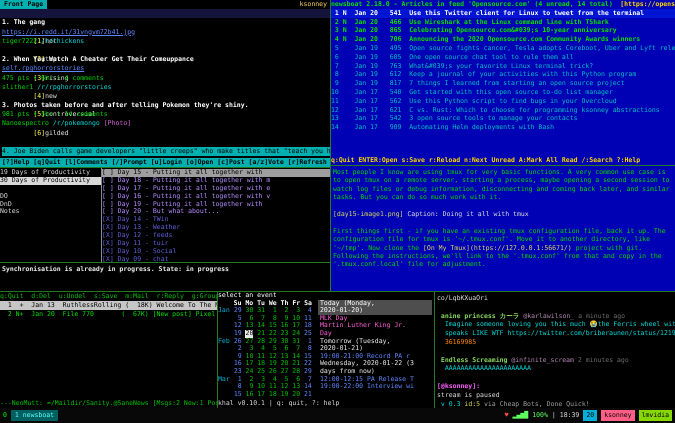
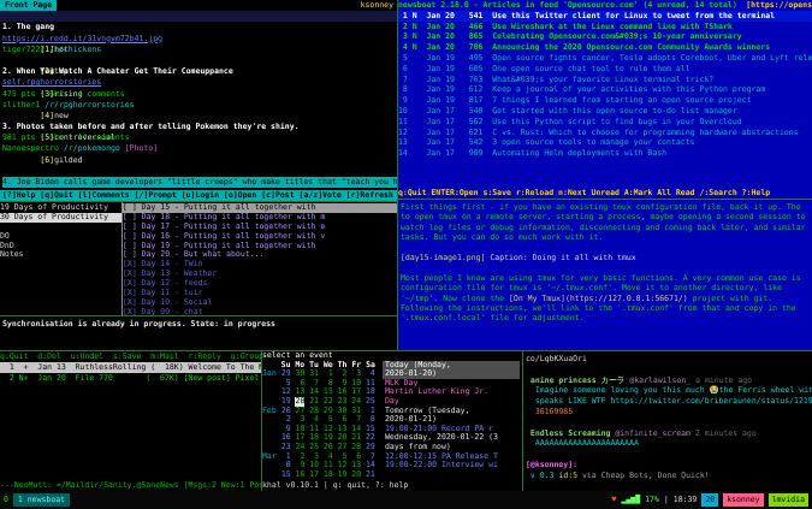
  Front Page
  ksonney
  [1]hot [2]top [3]rising [4]new [5]controversial [6]gilded
  1. The gang
  https://i.redd.it/31vngvm72b41.jpg
  tiger7222 /r/chickens
  2. When You Watch A Cheater Get Their Comeuppance
  self.rpghorrorstories
  475 pts • 6hr • 4 comments
  slither1 /r/rpghorrorstories
  3. Photos taken before and after telling Pokemon they're shiny.
  981 pts • 5hr • 14 comments
  Nanoespectro /r/pokemongo [Photo]
  4. Joe Biden calls game developers "little creeps" who make titles that "teach you h
  [?]Help [q]Quit [l]Comments [/]Prompt [u]Login [o]Open [c]Post [a/z]Vote [r]Refresh
  newsboat 2.18.0 - Articles in feed 'Opensource.com' (4 unread, 14 total)
  [https://opens
  1 N Jan 20 541 Use this Twitter client for Linux to tweet from the terminal
  2 N Jan 20 466 Use Wireshark at the Linux command line with TShark
  3 N Jan 20 865 Celebrating Opensource.com&#039;s 10-year anniversary
  4 N Jan 20 706 Announcing the 2020 Opensource.com Community Awards winners
  5 Jan 19 495 Open source fights cancer, Tesla adopts Coreboot, Uber and Lyft rele
  6 Jan 19 605 One open source chat tool to rule them all
  8 Jan 19 612 Keep a journal of your activities with this Python program
  9 Jan 19 817 7 things I learned from starting an open source project
  10 Jan 17 540 Get started with this open source to-do list manager
  11 Jan 17 562 Use this Python script to find bugs in your Overcloud
- 12 Jan 17 621 C vs. Rust: Which to choose for programming ksonney abstractions
+ 12 Jan 17 621 C vs. Rust: Which to choose for programming hardware abstractions
  13 Jan 17 542 3 open source tools to manage your contacts
  q:Quit ENTER:Open s:Save r:Reload n:Next Unread A:Mark All Read /:Search ?:Help
- Most people I know are using tmux for very basic functions. A very common use case is
+ First things first - if you have an existing tmux configuration file, back it up. The
  to open tmux on a remote server, starting a process, maybe opening a second session to
  watch log files or debug information, disconnecting and coming back later, and similar
  tasks. But you can do so much work with it.
  [day15-image1.png] Caption: Doing it all with tmux
- First things first - if you have an existing tmux configuration file, back it up. The
+ Most people I know are using tmux for very basic functions. A very common use case is
  configuration file for tmux is '~/.tmux.conf'. Move it to another directory, like
  '~/tmp'. Now clone the [On My Tmux](https://127.0.0.1:56671/) project with git.
  '.tmux.conf.local' file for adjustment.
  19 Days of Productivity
  30 Days of Productivity
  DO
  DnD
  Notes
  [ ] Day 15 - Putting it all together with
  [ ] Day 18 - Putting it all together with m
  [ ] Day 17 - Putting it all together with e
  [ ] Day 16 - Putting it all together with v
  [ ] Day 19 - Putting it all together with
  [ ] Day 20 - But what about...
  [X] Day 14 - TWin
  [X] Day 13 - Weather
  [X] Day 12 - feeds
  [X] Day 11 - tuir
  [X] Day 10 - Social
  [X] Day 09 - chat
  Synchronisation is already in progress. State: in progress
  q:Quit d:Del u:Undel s:Save m:Mail r:Reply g:Grou
  1 + Jan 13 RuthlessRolling ( 18K) Welcome To The
  select an event
  Su Mo Tu We Th Fr Sa
  Jan 29 30 31 1 2 3 4
  5 6 7 8 9 10 11
  12 13 14 15 16 17 18
  19 20 21 22 23 24 25
  Feb 26 27 28 29 30 31 1
  2 3 4 5 6 7 8
  9 10 11 12 13 14 15
  16 17 18 19 20 21 22
  23 24 25 26 27 28 29
  Mar 1 2 3 4 5 6 7
  8 9 10 11 12 13 14
  15 16 17 18 19 20 21
  Today (Monday,
  2020-01-20)
  MLK Day
  Martin Luther King Jr.
  Day
  Tomorrow (Tuesday,
  2020-01-21)
  19:00-21:00 Record PA r
  Wednesday, 2020-01-22 (3
  days from now)
  12:00-12:15 PA Release T
  19:00-22:00 Interview wi
  khal v0.10.1 | q: quit, ?: help
  co/LqbKXuaOri
  anine princess カーラ @karlawilson_ a minute ago
  Imagine someone loving you this much 😭the Ferris wheel wit
  speaks LIKE WTF https://twitter.com/briberaunen/status/1219
  36169985
  Endless Screaming @infinite_scream 2 minutes ago
  AAAAAAAAAAAAAAAAAAAAAA
  [@ksonney]:
- stream is paused
  v 0.3 id:5 via Cheap Bots, Done Quick!
  0
  1 newsboat
  ♥
  ▂▄▆█
- 100%
+ 17%
  |
  18:39
  20
  ksonney
  lmvidia
